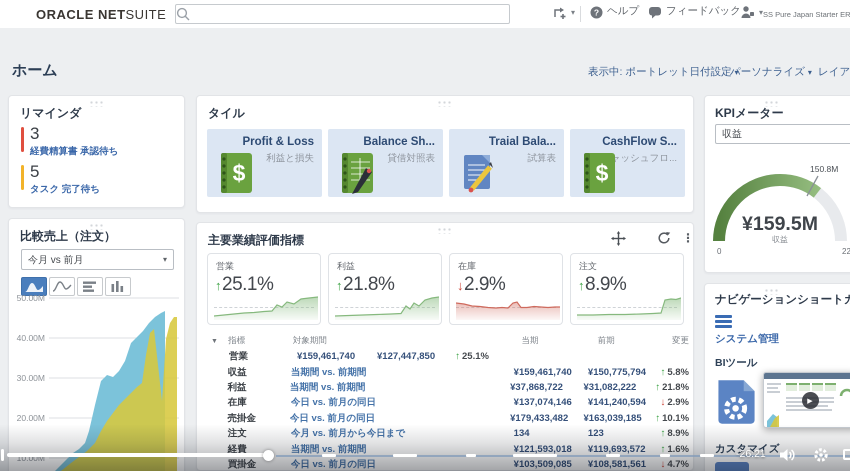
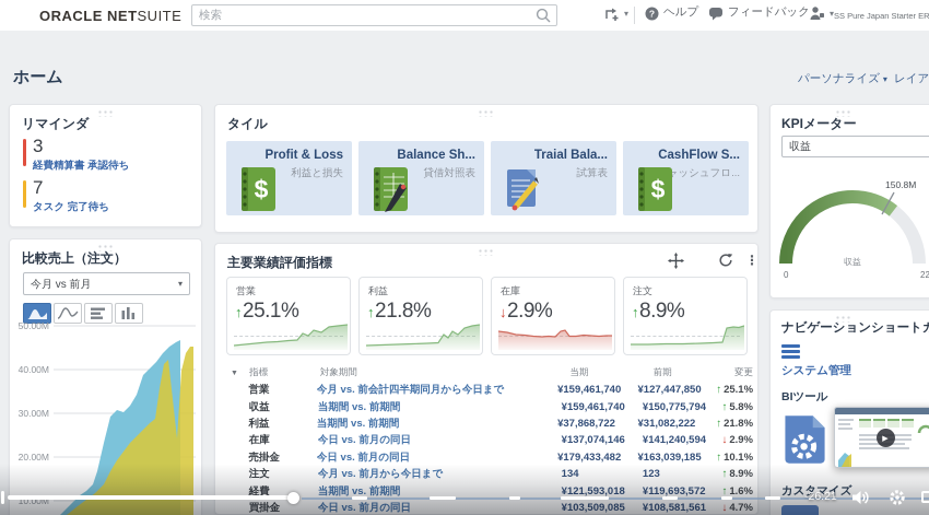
  ORACLE NETSUITE
+ 検索
  ▾
  ?
  ヘルプ
  フィードバック
  ▾
  SS Pure Japan Starter ER
  ホーム
- 表示中: ポートレット日付設定 ▾
  パーソナライズ ▾
  リマインダ
  3
  経費精算書 承認待ち
- 5
+ 7
  タスク 完了待ち
  比較売上（注文）
  今月 vs 前月
  ▾
  50.00M
  40.00M
  30.00M
  20.00M
  タイル
  Profit & Loss
  利益と損失
  Balance Sh...
  貸借対照表
  Traial Bala...
  試算表
  CashFlow S...
  ャッシュフロ...
  主要業績評価指標
  ⋮
  営業
  ↑25.1%
  利益
  ↑21.8%
  在庫
  ↓2.9%
  注文
  ↑8.9%
  指標
  対象期間
  当期
  前期
  変更
  営業
+ 今月 vs. 前会計四半期同月から今日まで
  ¥159,461,740
  ¥127,447,850
  ↑ 25.1%
  収益
  当期間 vs. 前期間
  ¥159,461,740
  ¥150,775,794
  ↑ 5.8%
  利益
  当期間 vs. 前期間
  ¥37,868,722
  ¥31,082,222
  ↑ 21.8%
  在庫
  今日 vs. 前月の同日
  ¥137,074,146
  ¥141,240,594
  ↓ 2.9%
  売掛金
  今日 vs. 前月の同日
  ¥179,433,482
  ¥163,039,185
  ↑ 10.1%
  KPIメーター
  収益
  150.8M
- ¥159.5M
  収益
  0
  22
  ナビゲーションショート
  システム管理
  BIツール
  -26:21
